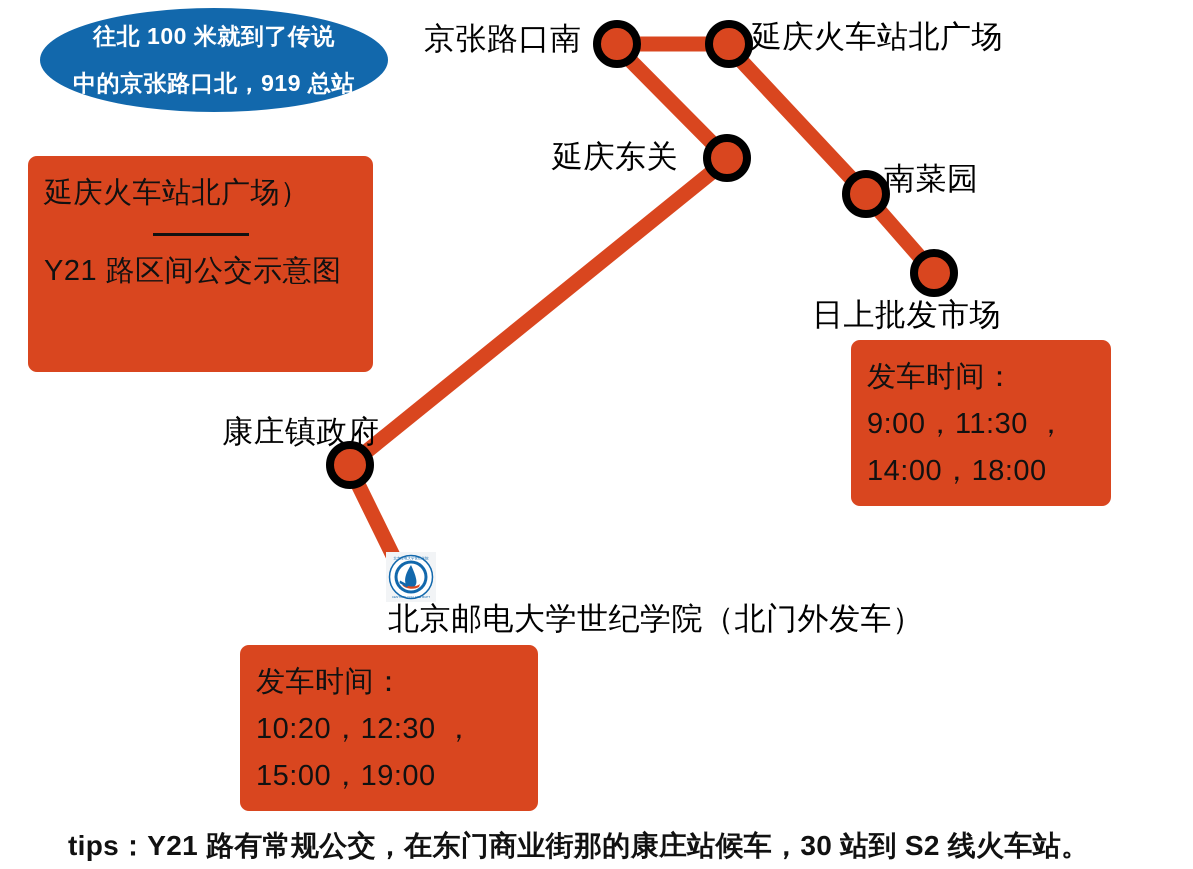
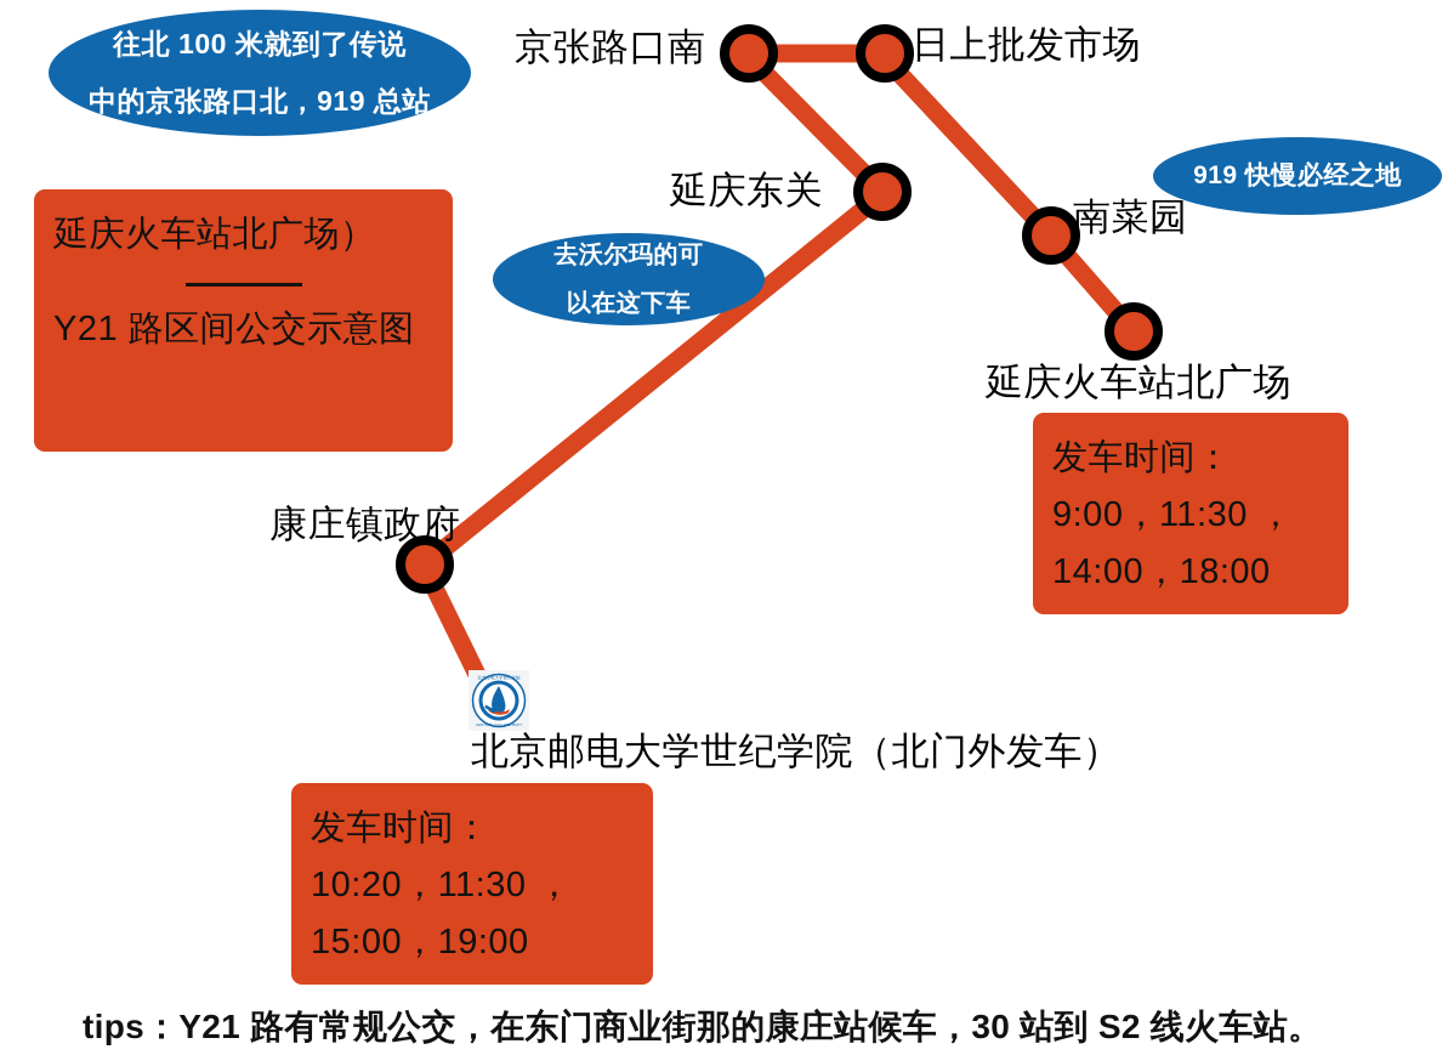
  往北 100 米就到了传说
  中的京张路口北，919 总站
+ 去沃尔玛的可
+ 以在这下车
+ 919 快慢必经之地
  延庆火车站北广场）
  Y21 路区间公交示意图
  京张路口南
- 延庆火车站北广场
+ 日上批发市场
  延庆东关
  南菜园
- 日上批发市场
+ 延庆火车站北广场
  康庄镇政府
  北京邮电大学世纪学院（北门外发车）
  发车时间：
  9:00，11:30 ，
  14:00，18:00
  发车时间：
- 10:20，12:30 ，
+ 10:20，11:30 ，
  15:00，19:00
  tips：Y21 路有常规公交，在东门商业街那的康庄站候车，30 站到 S2 线火车站。
